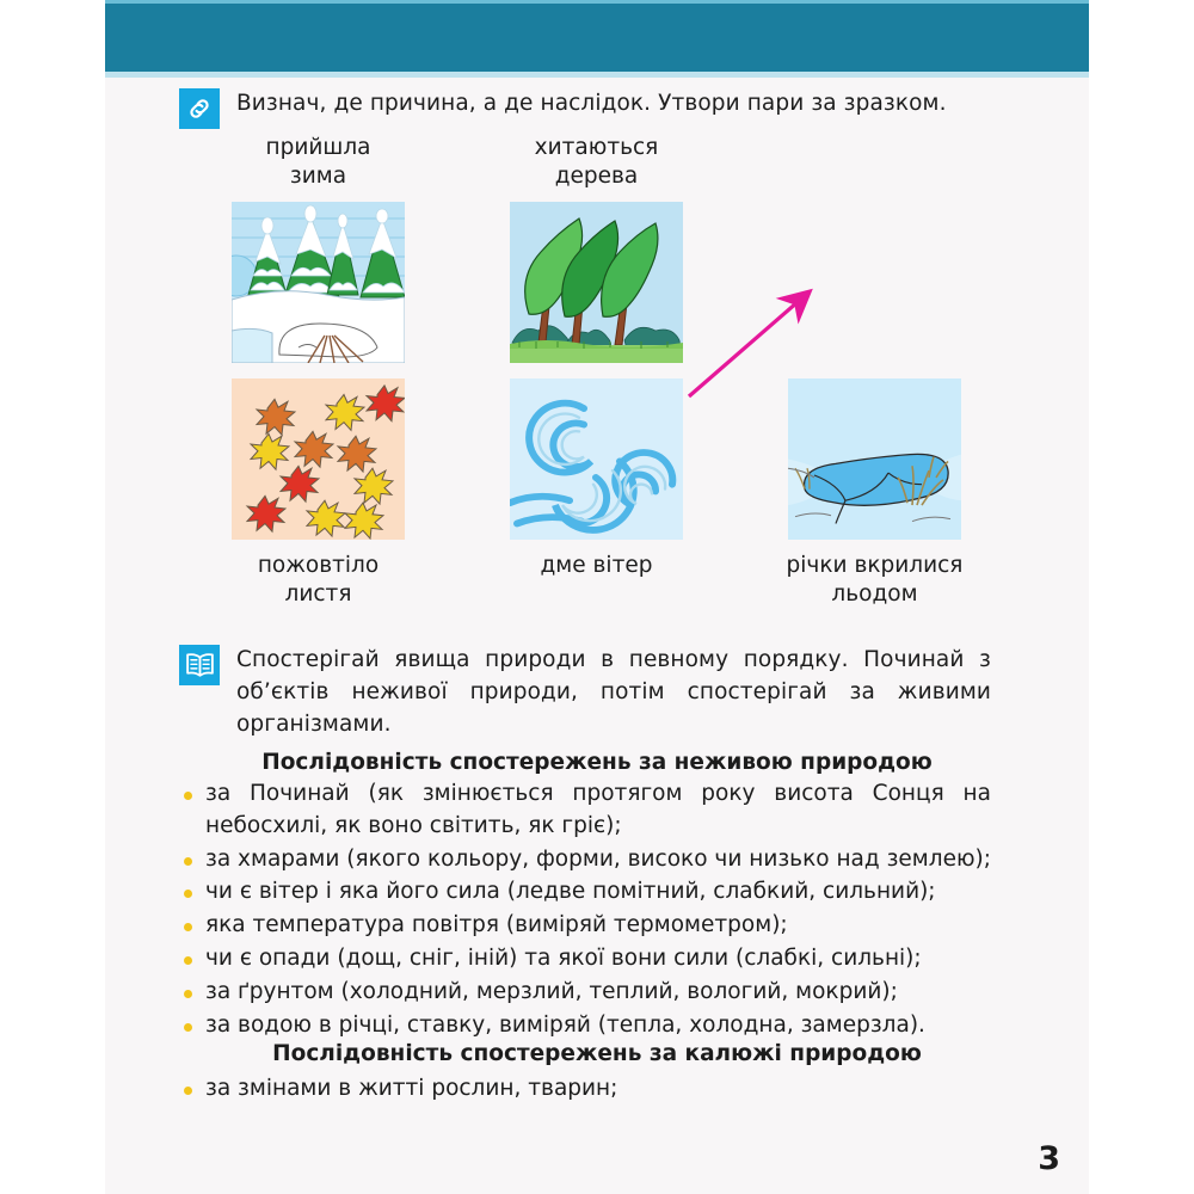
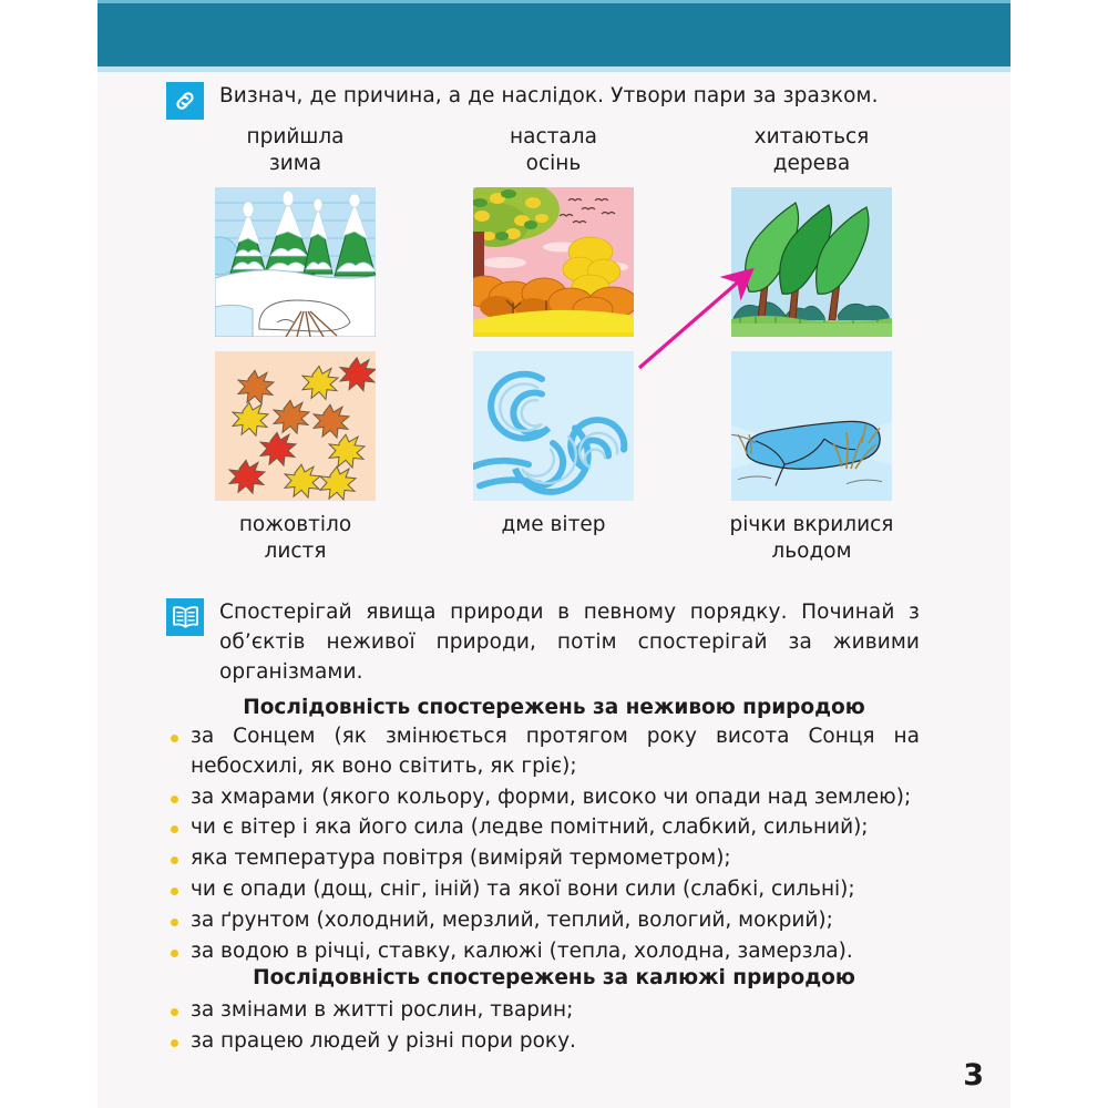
  Визнач, де причина, а де наслідок. Утвори пари за зразком.
  прийшла
  зима
+ настала
+ осінь
  хитаються
  дерева
  пожовтіло
  листя
  дме вітер
  річки вкрилися
  льодом
  Спостерігай явища природи в певному порядку. Починай з об’єктів неживої природи, потім спостерігай за живими організмами.
  Послідовність спостережень за неживою природою
- за Починай (як змінюється протягом року висота Сонця на небосхилі, як воно світить, як гріє);
+ за Сонцем (як змінюється протягом року висота Сонця на небосхилі, як воно світить, як гріє);
- за хмарами (якого кольору, форми, високо чи низько над землею);
+ за хмарами (якого кольору, форми, високо чи опади над землею);
  чи є вітер і яка його сила (ледве помітний, слабкий, сильний);
  яка температура повітря (виміряй термометром);
  чи є опади (дощ, сніг, іній) та якої вони сили (слабкі, сильні);
  за ґрунтом (холодний, мерзлий, теплий, вологий, мокрий);
- за водою в річці, ставку, виміряй (тепла, холодна, замерзла).
+ за водою в річці, ставку, калюжі (тепла, холодна, замерзла).
  Послідовність спостережень за калюжі природою
  за змінами в житті рослин, тварин;
+ за працею людей у різні пори року.
  3
